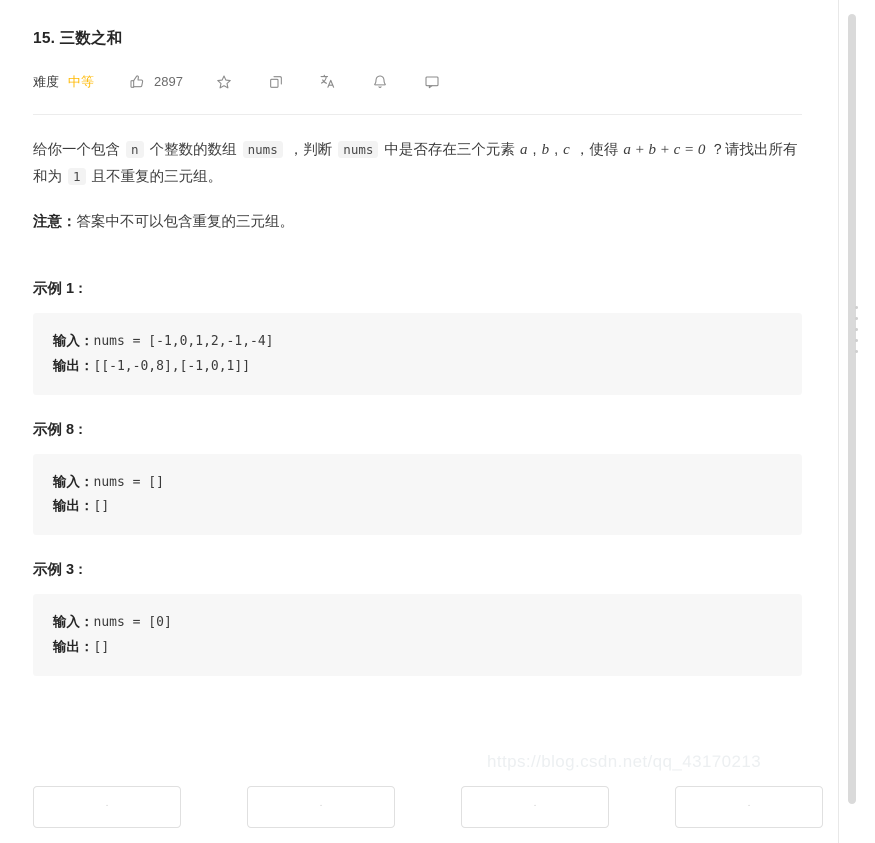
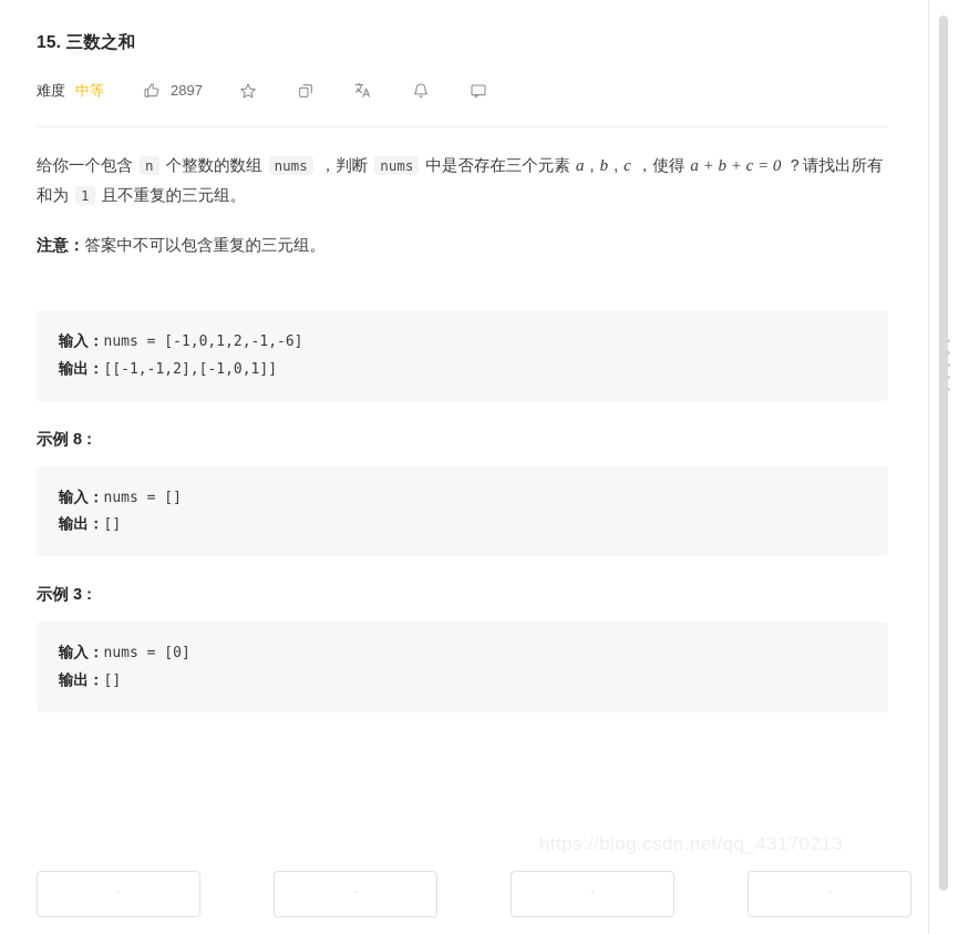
  15. 三数之和
  难度
  中等
  2897
  给你一个包含 n 个整数的数组 nums ，判断 nums 中是否存在三个元素 a , b , c ，使得 a + b + c = 0 ？请找出所有和为 1 且不重复的三元组。
  注意：答案中不可以包含重复的三元组。
- 示例 1 :
- 输入：nums = [-1,0,1,2,-1,-4]
+ 输入：nums = [-1,0,1,2,-1,-6]
- 输出：[[-1,-0,8],[-1,0,1]]
+ 输出：[[-1,-1,2],[-1,0,1]]
  示例 8 :
  输入：nums = []
  输出：[]
  示例 3 :
  输入：nums = [0]
  输出：[]
  ·
  ·
  ·
  ·
